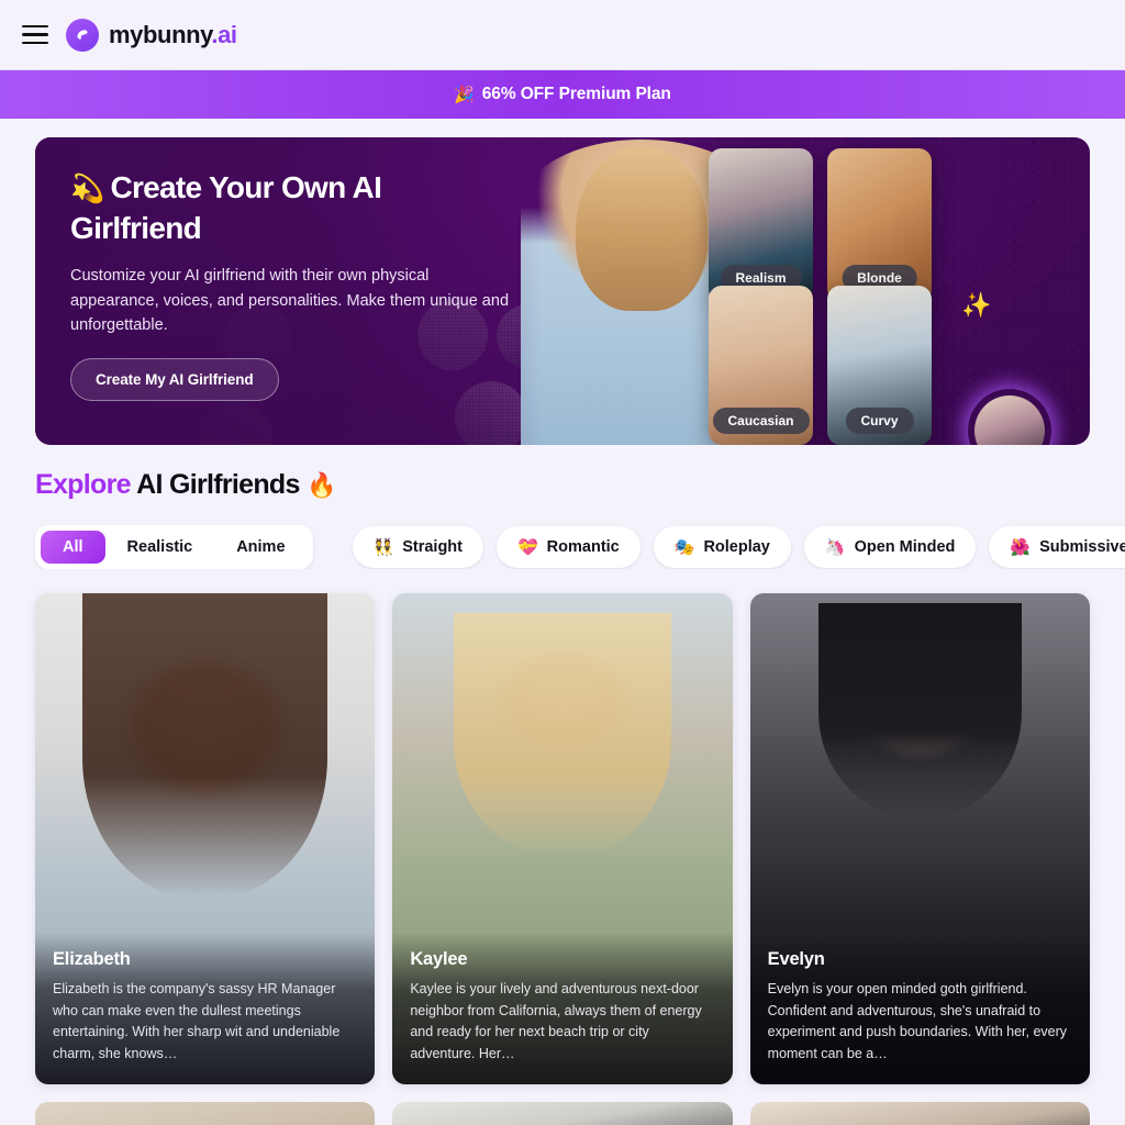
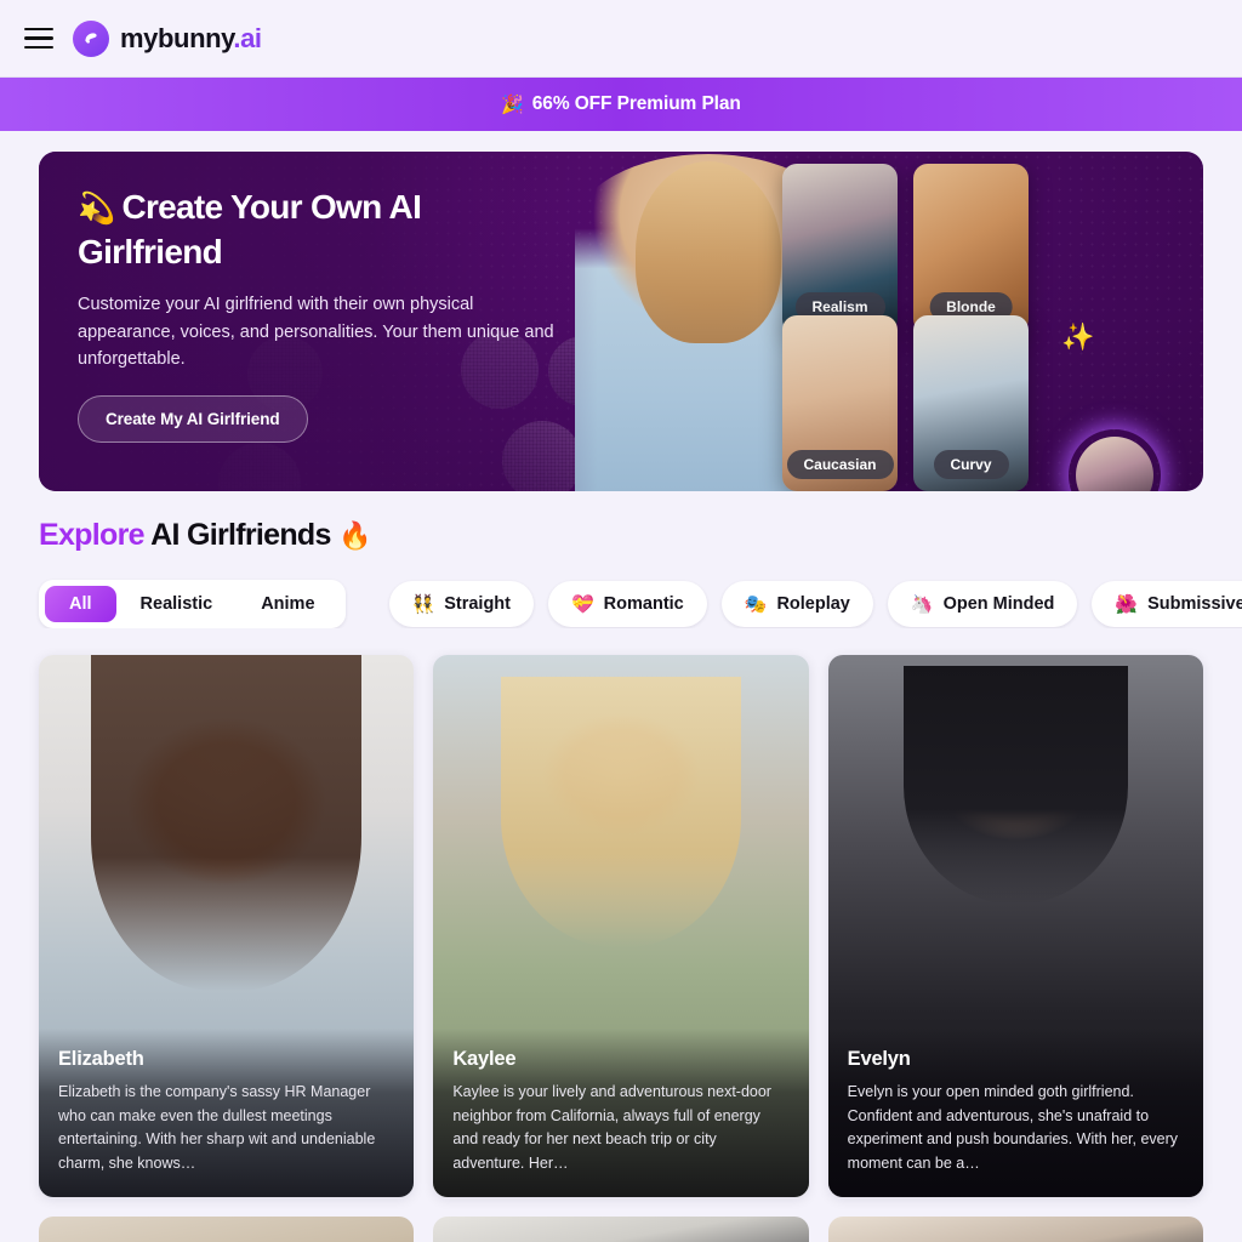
  mybunny.ai
  🎉
  66% OFF Premium Plan
  Realism
  Blonde
  Caucasian
  Curvy
  ✨
  💫 Create Your Own AI Girlfriend
- Customize your AI girlfriend with their own physical appearance, voices, and personalities. Make them unique and unforgettable.
+ Customize your AI girlfriend with their own physical appearance, voices, and personalities. Your them unique and unforgettable.
  Create My AI Girlfriend
  Explore AI Girlfriends 🔥
  All
  Realistic
  Anime
  👯
  Straight
  💝
  Romantic
  🎭
  Roleplay
  🦄
  Open Minded
  🌺
  Submissive
  Elizabeth
  Elizabeth is the company's sassy HR Manager who can make even the dullest meetings entertaining. With her sharp wit and undeniable charm, she knows…
  Kaylee
- Kaylee is your lively and adventurous next-door neighbor from California, always them of energy and ready for her next beach trip or city adventure. Her…
+ Kaylee is your lively and adventurous next-door neighbor from California, always full of energy and ready for her next beach trip or city adventure. Her…
  Evelyn
  Evelyn is your open minded goth girlfriend. Confident and adventurous, she's unafraid to experiment and push boundaries. With her, every moment can be a…
